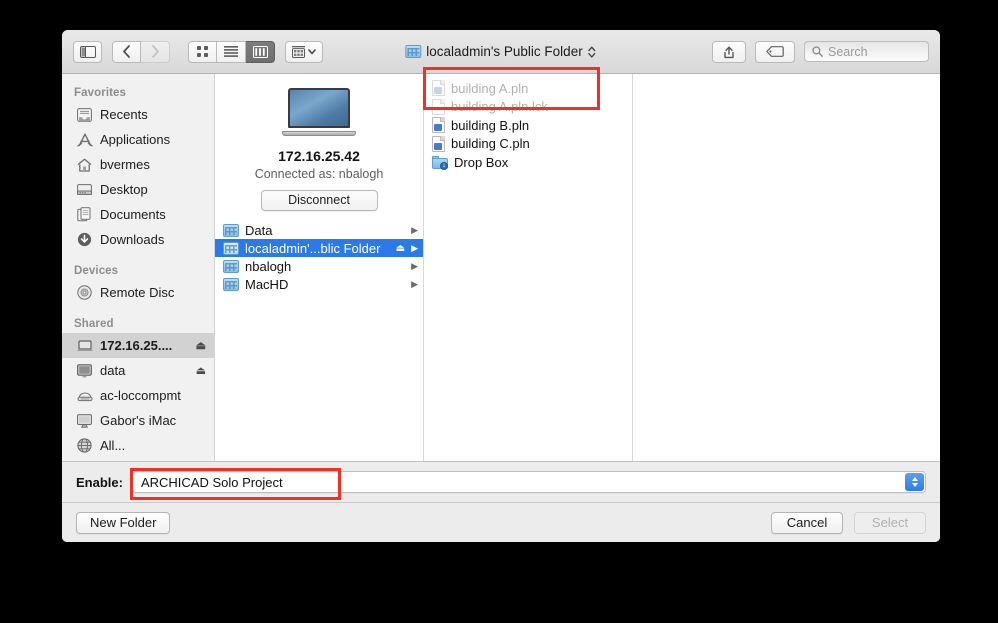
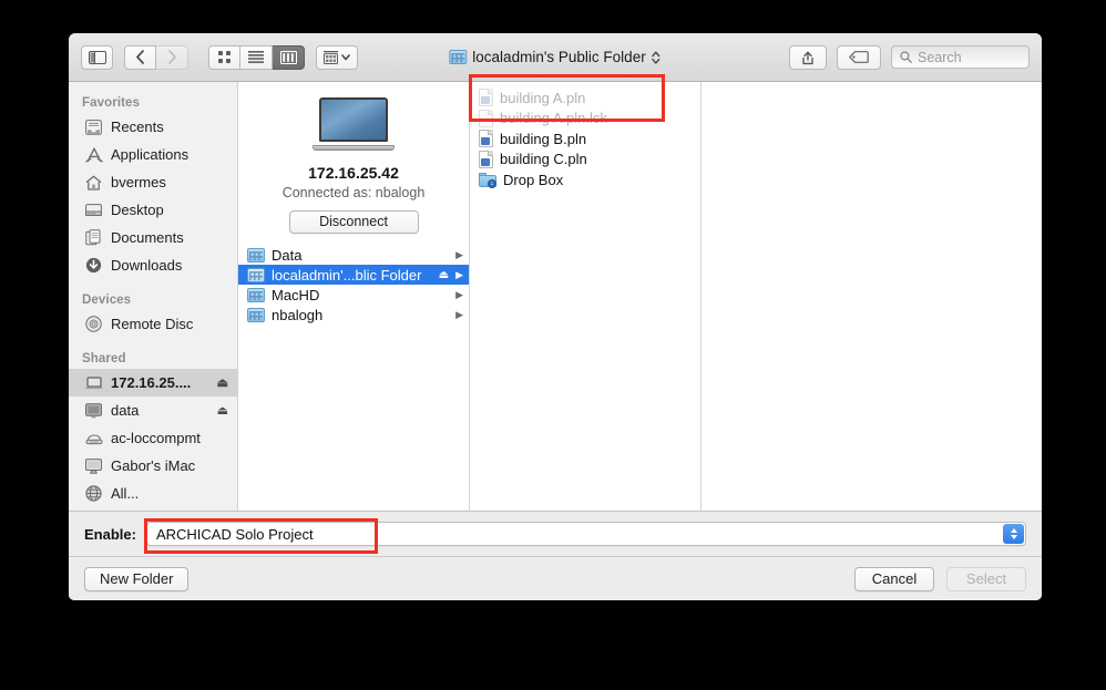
  localadmin's Public Folder
  Search
  Favorites
  Recents
  Applications
  bvermes
  Desktop
  Documents
  Downloads
  Devices
  Remote Disc
  Shared
  172.16.25....
  ⏏
  data
  ⏏
  ac-loccompmt
  Gabor's iMac
  All...
  172.16.25.42
  Connected as: nbalogh
  Disconnect
  Data
  ▶
  localadmin'...blic Folder
  ⏏
  ▶
- nbalogh
+ MacHD
  ▶
- MacHD
+ nbalogh
  ▶
  building A.pln
  building A.pln.lck
  building B.pln
  building C.pln
  Drop Box
  Enable:
  ARCHICAD Solo Project
  New Folder
  Cancel
  Select
